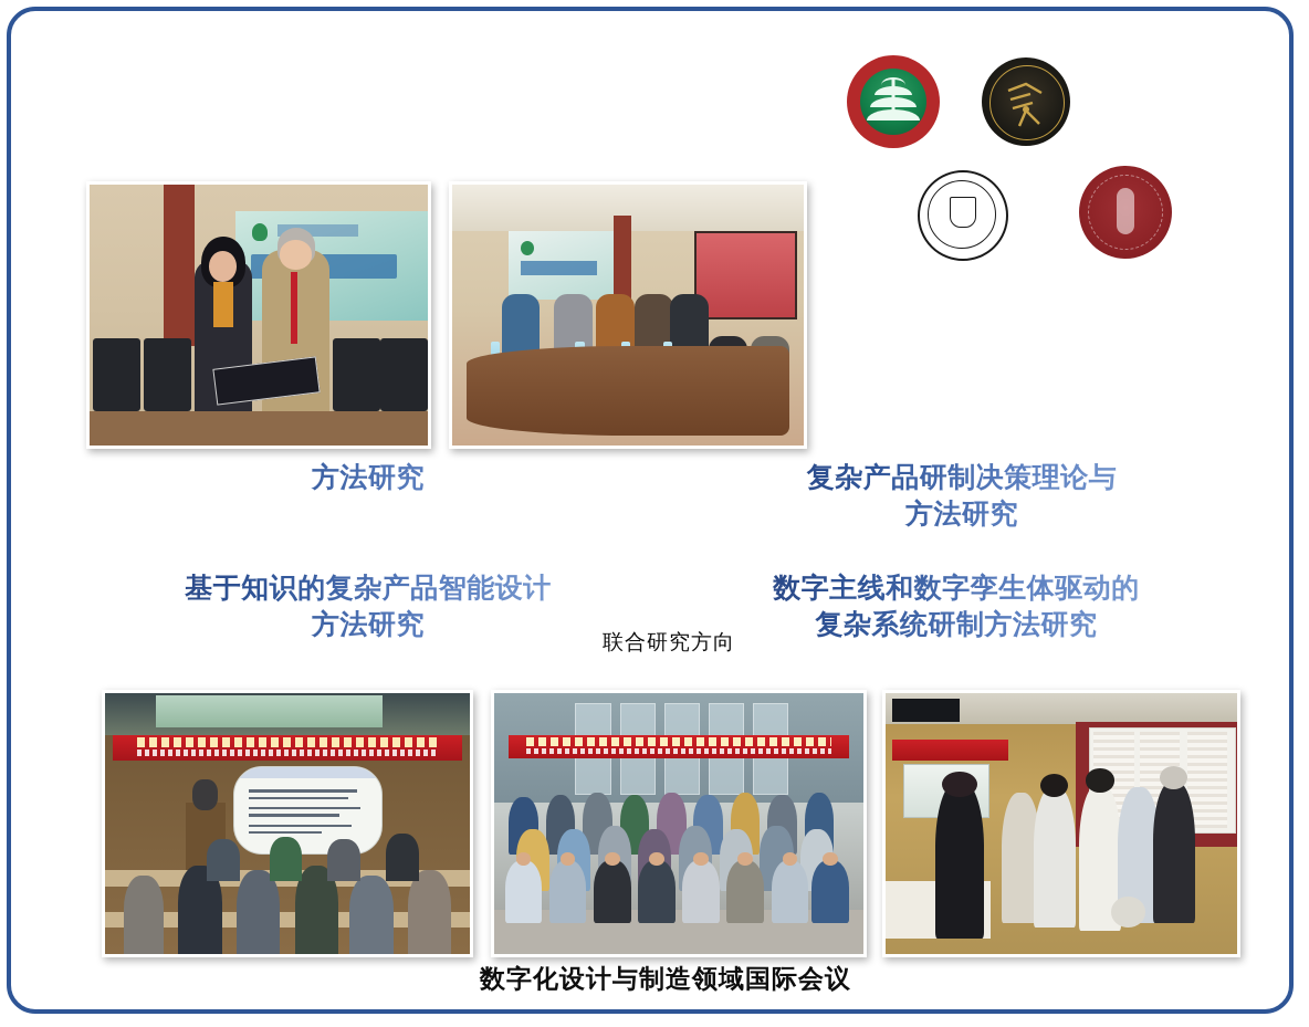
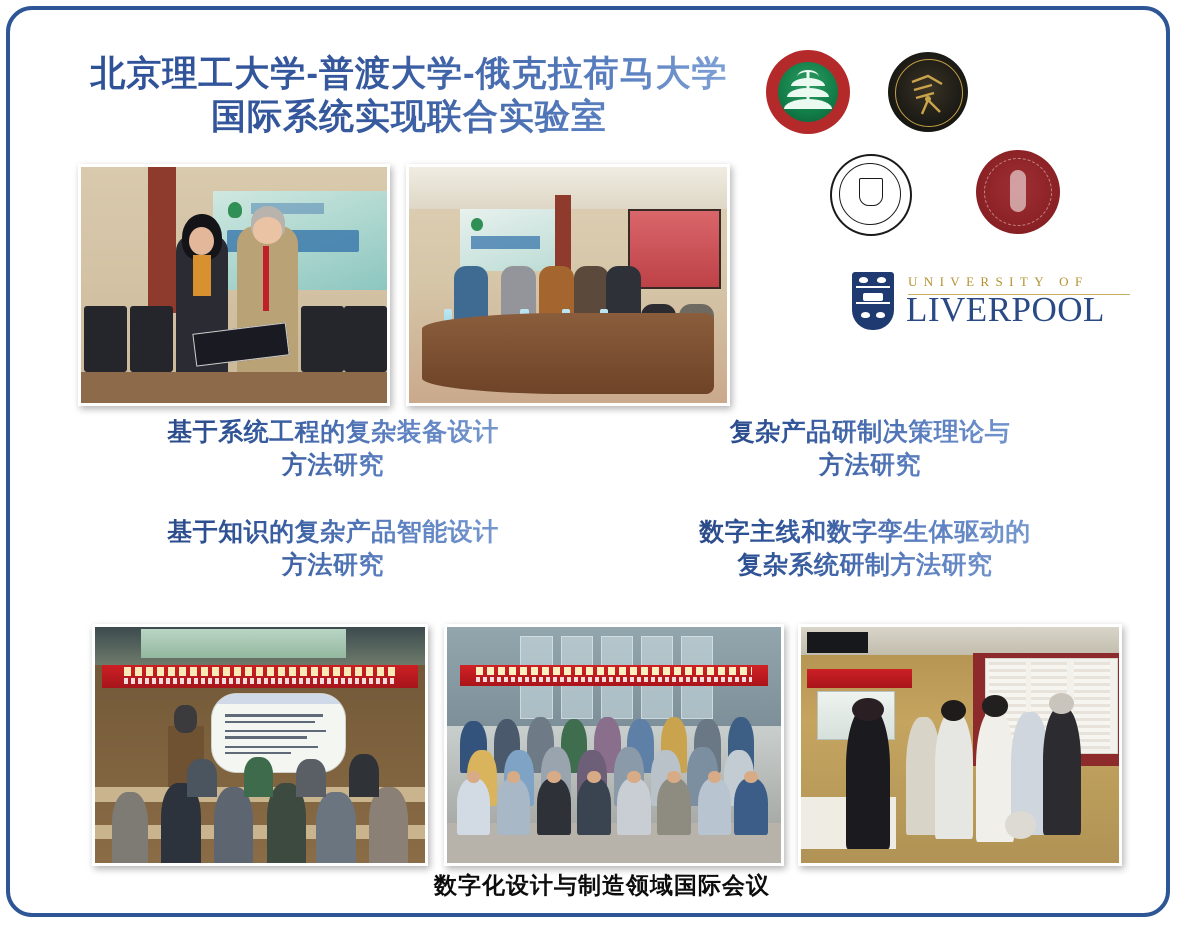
+ 北京理工大学-普渡大学-俄克拉荷马大学
+ 国际系统实现联合实验室
+ UNIVERSITY OF
+ LIVERPOOL
+ 基于系统工程的复杂装备设计
  方法研究
  复杂产品研制决策理论与
  方法研究
  基于知识的复杂产品智能设计
  方法研究
  数字主线和数字孪生体驱动的
  复杂系统研制方法研究
- 联合研究方向
  数字化设计与制造领域国际会议
